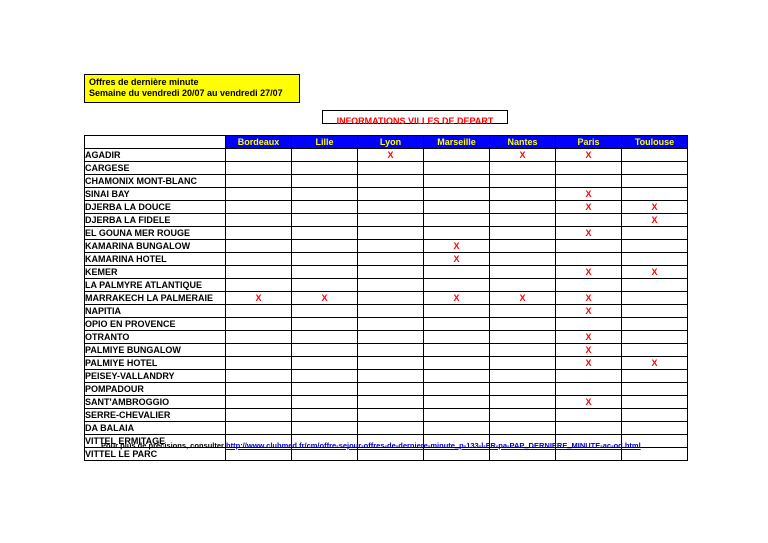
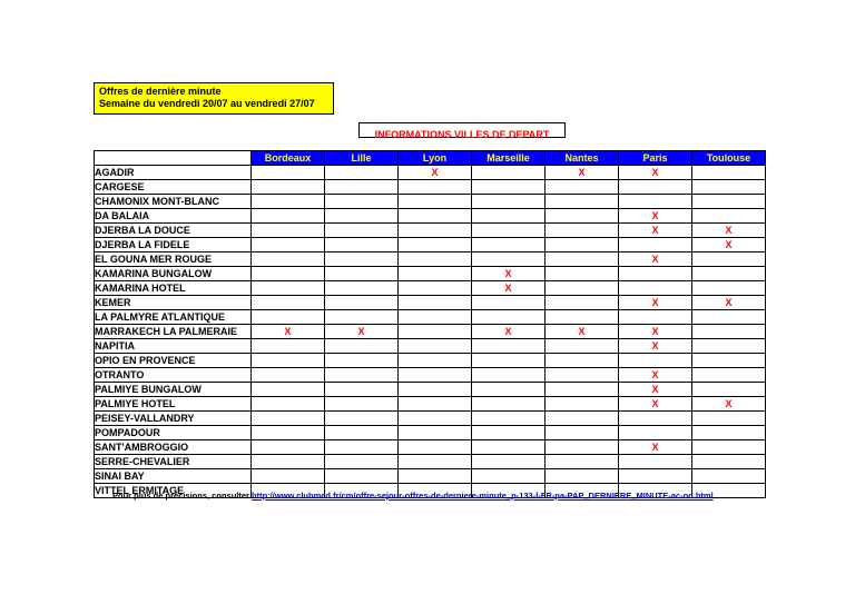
  Offres de dernière minute
  Semaine du vendredi 20/07 au vendredi 27/07
  INFORMATIONS VILLES DE DEPART
  	Bordeaux	Lille	Lyon	Marseille	Nantes	Paris	Toulouse
  AGADIR			X		X	X
  CARGESE
  CHAMONIX MONT-BLANC
- SINAI BAY						X
+ DA BALAIA						X
  DJERBA LA DOUCE						X	X
  DJERBA LA FIDELE							X
  EL GOUNA MER ROUGE						X
  KAMARINA BUNGALOW				X
  KAMARINA HOTEL				X
  KEMER						X	X
  LA PALMYRE ATLANTIQUE
  MARRAKECH LA PALMERAIE	X	X		X	X	X
  NAPITIA						X
  OPIO EN PROVENCE
  OTRANTO						X
  PALMIYE BUNGALOW						X
  PALMIYE HOTEL						X	X
  PEISEY-VALLANDRY
  POMPADOUR
  SANT'AMBROGGIO						X
  SERRE-CHEVALIER
- DA BALAIA
+ SINAI BAY
  VITTEL ERMITAGE
- VITTEL LE PARC
  Pour plus de précisions, consulter http://www.clubmed.fr/cm/offre-sejour-offres-de-derniere-minute_p-133-l-FR-pa-PAP_DERNIERE_MINUTE-ac-od.html
